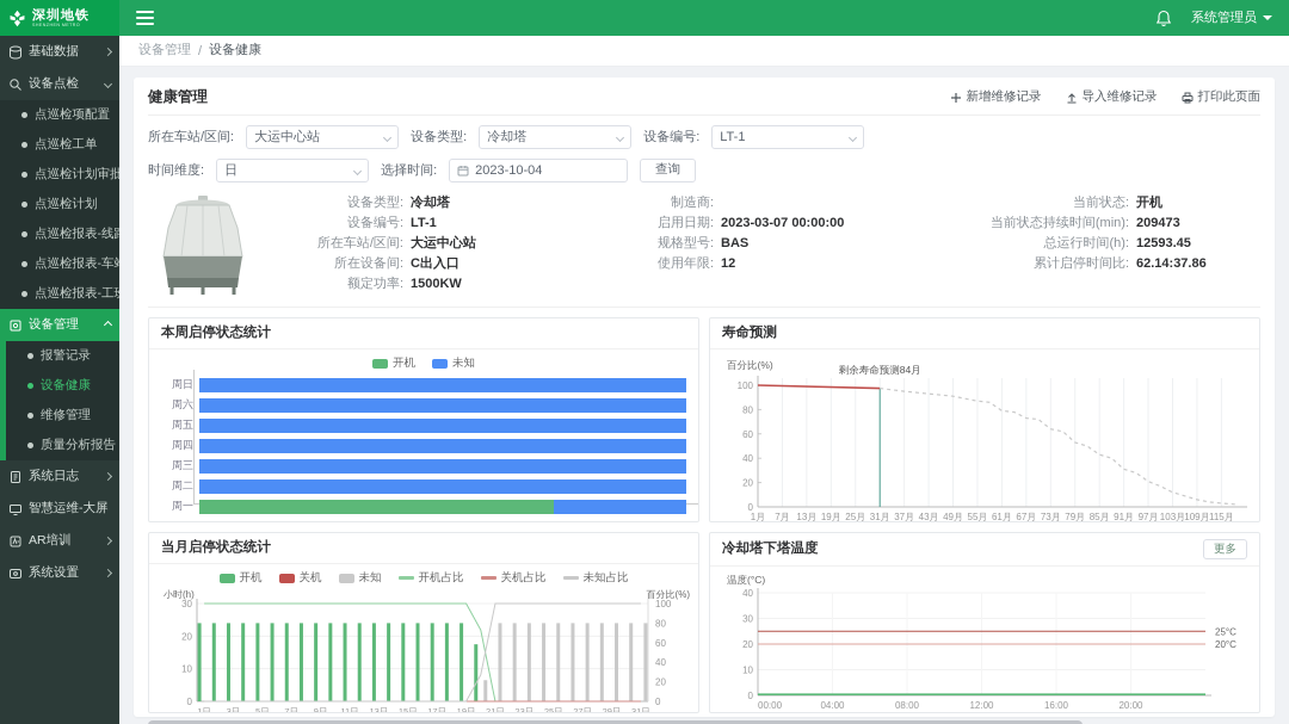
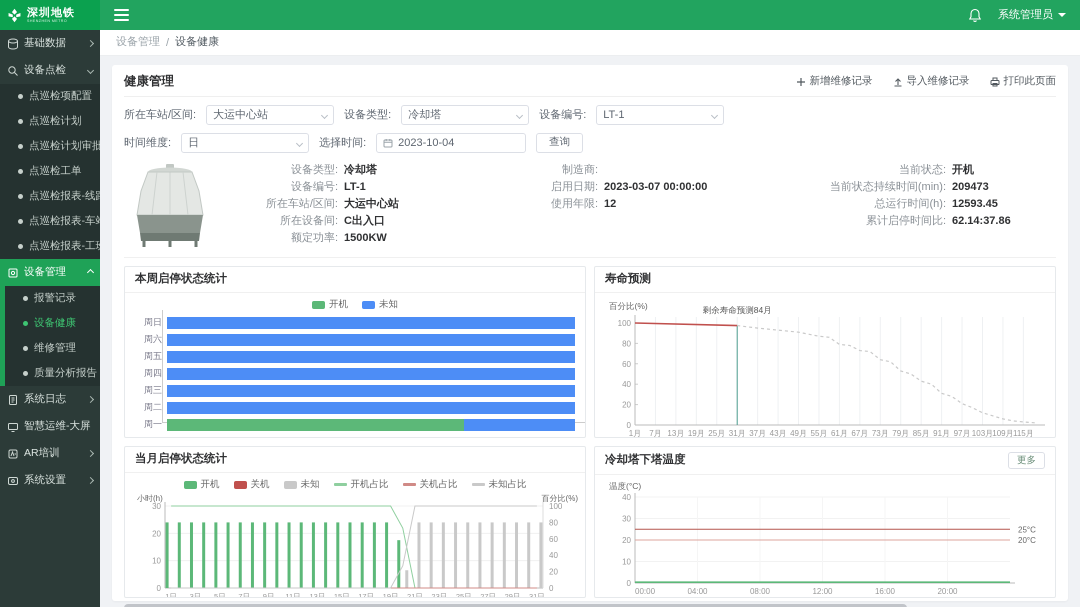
  深圳地铁
  基础数据
  设备点检
  点巡检项配置
- 点巡检工单
+ 点巡检计划
  点巡检计划审批
- 点巡检计划
+ 点巡检工单
  点巡检报表-线
  点巡检报表-车
  点巡检报表-工
  设备管理
  报警记录
  设备健康
  维修管理
  质量分析报告
  系统日志
  智慧运维-大屏
  AR培训
  系统设置
  系统管理员
  设备管理
  /
  设备健康
  健康管理
  新增维修记录
  导入维修记录
  打印此页面
  所在车站/区间:
  大运中心站
  设备类型:
  冷却塔
  设备编号:
  LT-1
  时间维度:
  日
  选择时间:
  2023-10-04
  查询
  设备类型:
  冷却塔
  设备编号:
  LT-1
  所在车站/区间:
  大运中心站
  所在设备间:
  C出入口
  额定功率:
  1500KW
  制造商:
  启用日期:
  2023-03-07 00:00:00
- 规格型号:
- BAS
  使用年限:
  12
  当前状态:
  开机
  当前状态持续时间(min):
  209473
  总运行时间(h):
  12593.45
  累计启停时间比:
  62.14:37.86
  本周启停状态统计
  开机
  未知
  周日
  周六
  周五
  周四
  周三
  周二
  周一
  寿命预测
  百分比(%)
  1月
  7月
  13月
  19月
  25月
  31月
  37月
  43月
  49月
  55月
  61月
  67月
  73月
  79月
  85月
  91月
  97月
  103月
  109月
  115月
  0
  20
  40
  60
  80
  100
  剩余寿命预测84月
  当月启停状态统计
  开机
  关机
  未知
  开机占比
  关机占比
  未知占比
  小时(h)
  百分比(%)
  0
  10
  20
  30
  0
  20
  40
  60
  80
  100
  1日
  3日
  5日
  7日
  9日
  11日
  13日
  15日
  17日
  19日
  21日
  23日
  25日
  27日
  29日
  31日
  冷却塔下塔温度
  更多
  温度(°C)
  0
  10
  20
  30
  40
  00:00
  04:00
  08:00
  12:00
  16:00
  20:00
  25°C
  20°C
